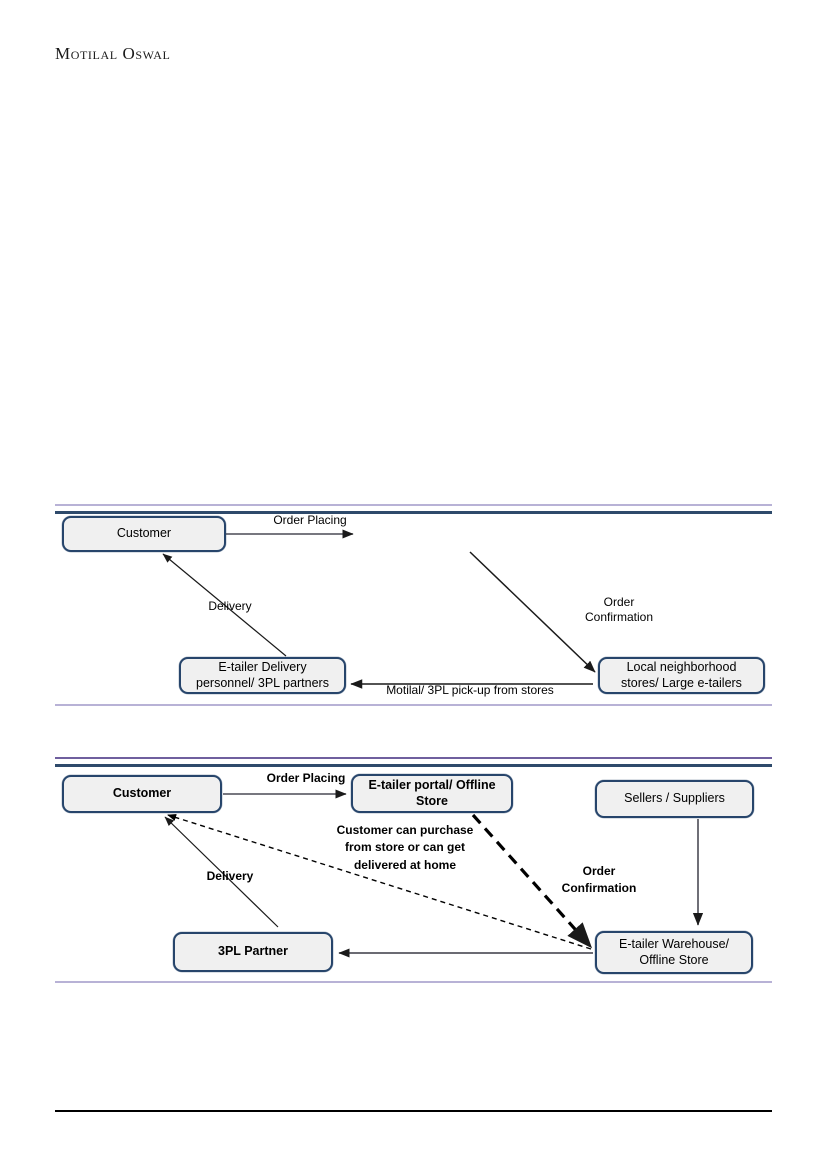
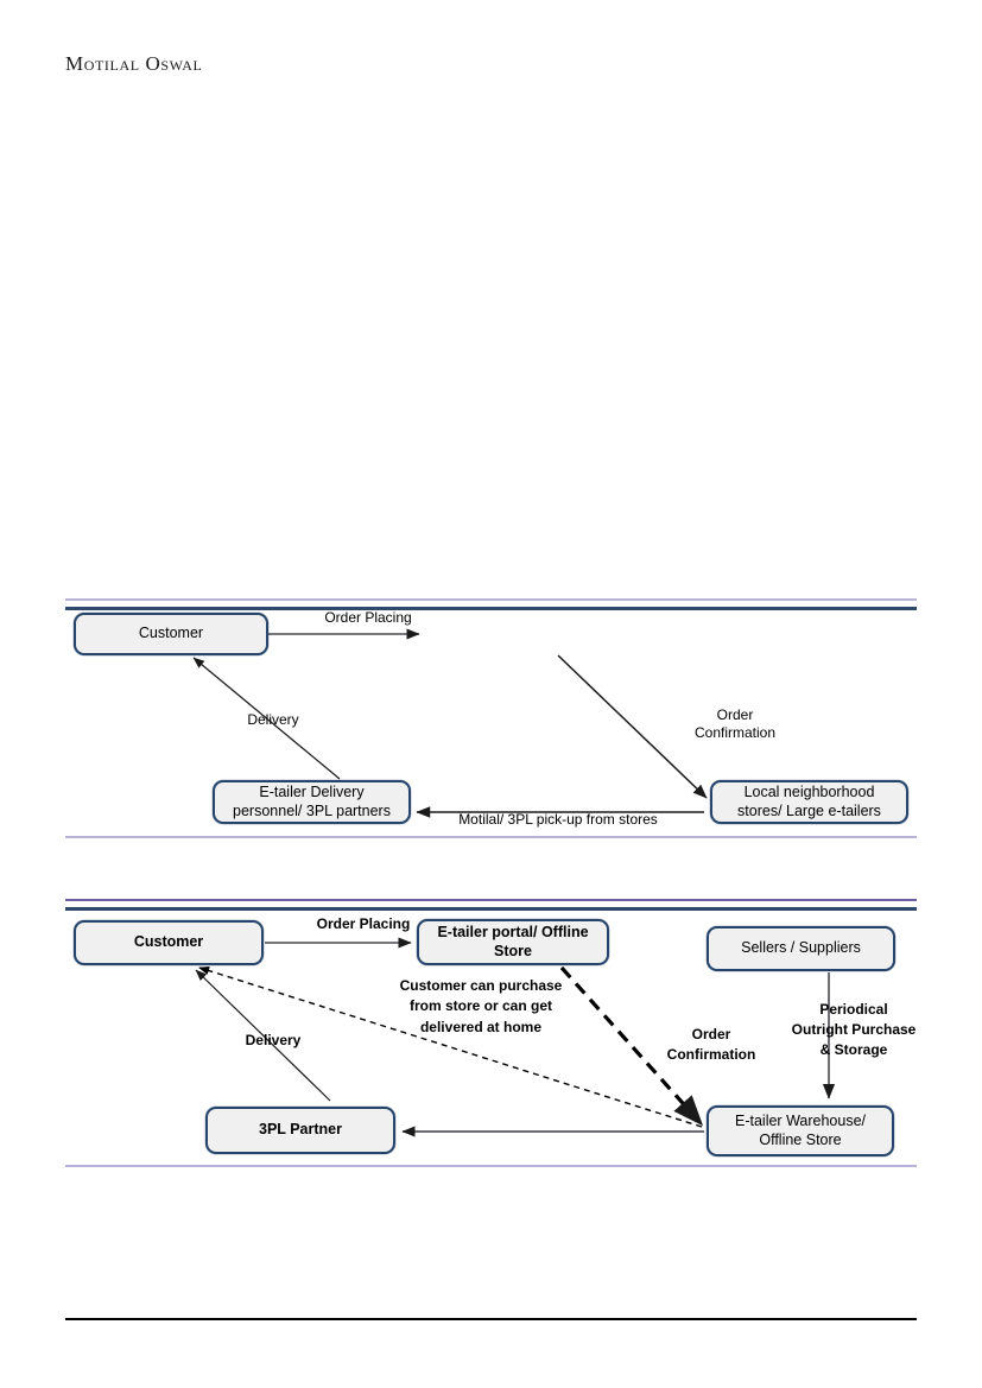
  Motilal Oswal
  Customer
  E-tailer Delivery
  personnel/ 3PL partners
  Local neighborhood
  stores/ Large e-tailers
  Order Placing
  Order
  Confirmation
  Motilal/ 3PL pick-up from stores
  Delivery
  Customer
  E-tailer portal/ Offline
  Store
  Sellers / Suppliers
  3PL Partner
  E-tailer Warehouse/
  Offline Store
  Order Placing
  Customer can purchase
  from store or can get
  delivered at home
  Order
  Confirmation
+ Periodical
+ Outright Purchase
+ & Storage
  Delivery
